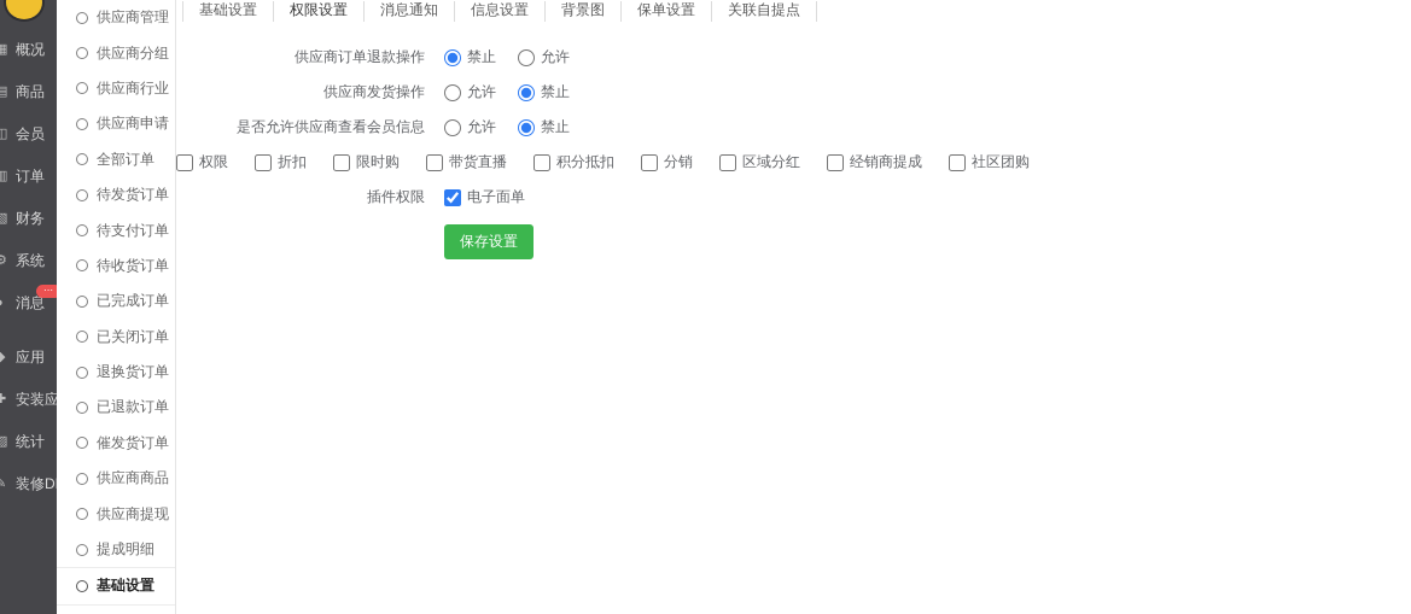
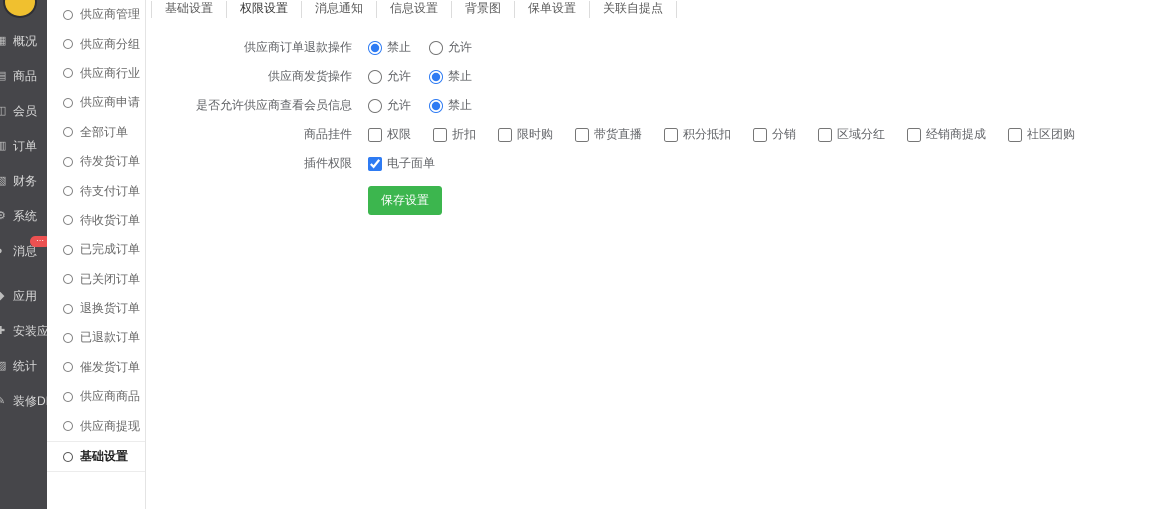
  ▦
  概况
  ▤
  商品
  ◫
  会员
  ▥
  订单
  ▧
  财务
  ⚙
  系统
  消息
  ⋯
  ◆
  应用
  ✚
  安装应
  ▨
  统计
  ✎
  供应商管理
  供应商分组
  供应商行业
  供应商申请
  全部订单
  待发货订单
  待支付订单
  待收货订单
  已完成订单
  已关闭订单
  退换货订单
  已退款订单
  催发货订单
  供应商商品
  供应商提现
- 提成明细
  基础设置
  基础设置
  权限设置
  消息通知
  信息设置
  背景图
  保单设置
  关联自提点
  供应商订单退款操作
  禁止
  允许
  供应商发货操作
  允许
  禁止
  是否允许供应商查看会员信息
  允许
  禁止
+ 商品挂件
  权限
  折扣
  限时购
  带货直播
  积分抵扣
  分销
  区域分红
  经销商提成
  社区团购
  插件权限
  电子面单
  保存设置
